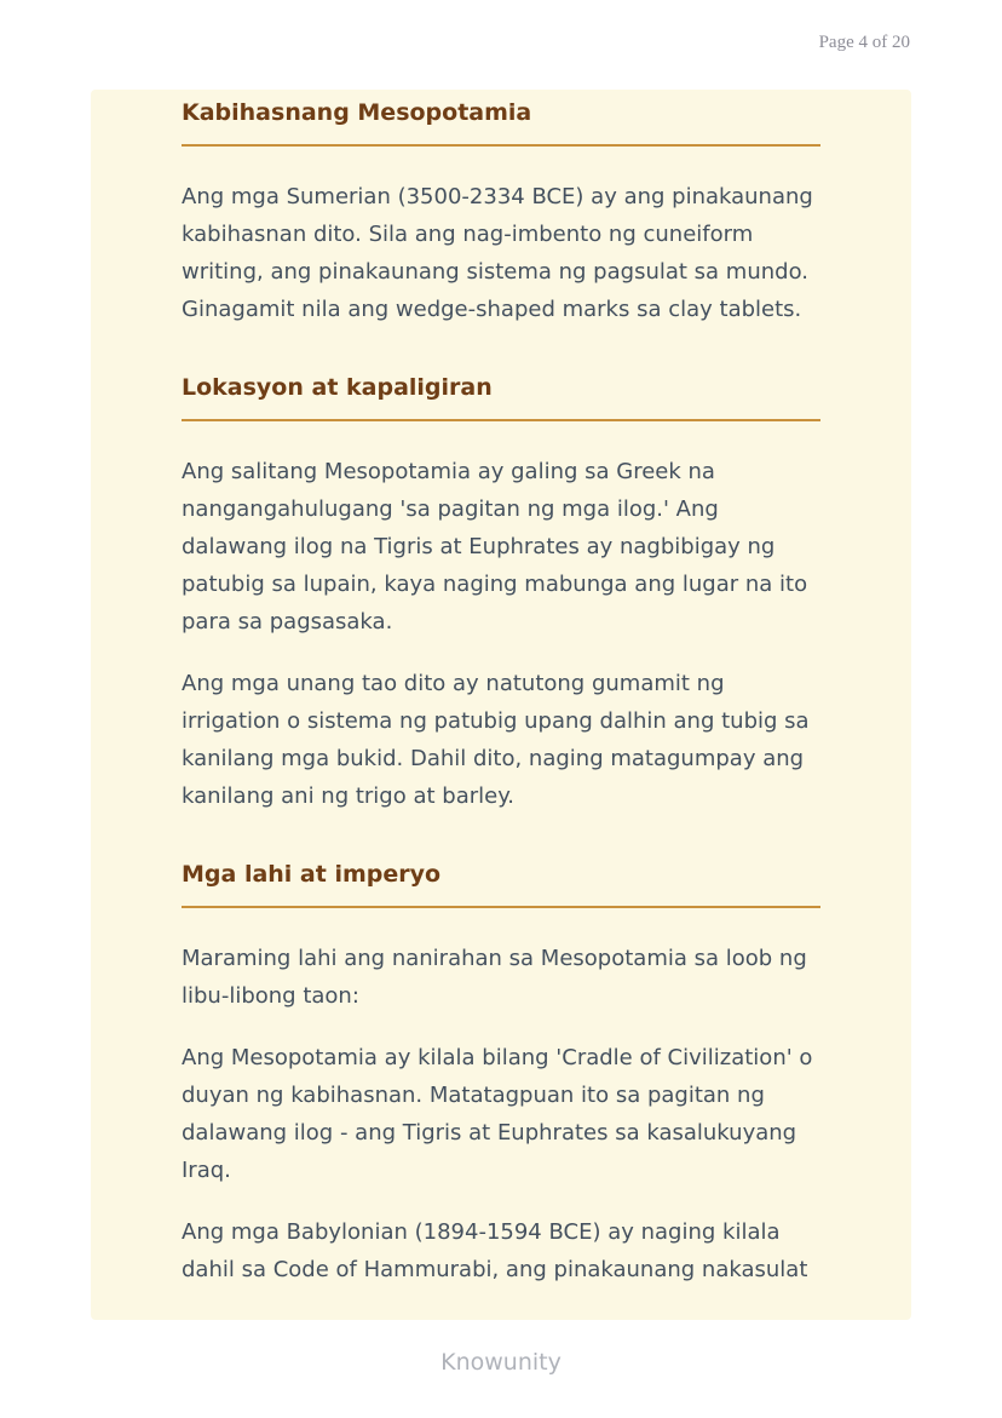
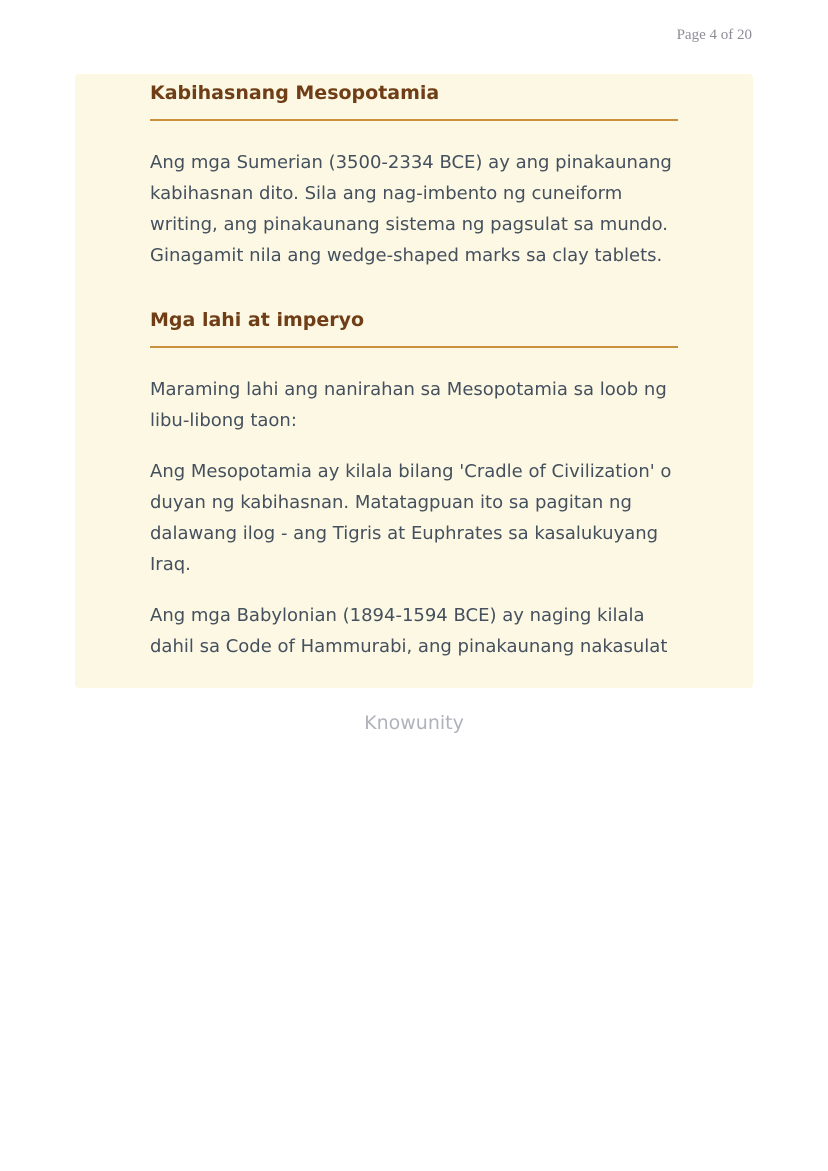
  Page 4 of 20
  Kabihasnang Mesopotamia
  Ang mga Sumerian (3500-2334 BCE) ay ang pinakaunang kabihasnan dito. Sila ang nag-imbento ng cuneiform writing, ang pinakaunang sistema ng pagsulat sa mundo. Ginagamit nila ang wedge-shaped marks sa clay tablets.
- Lokasyon at kapaligiran
- Ang salitang Mesopotamia ay galing sa Greek na nangangahulugang 'sa pagitan ng mga ilog.' Ang dalawang ilog na Tigris at Euphrates ay nagbibigay ng patubig sa lupain, kaya naging mabunga ang lugar na ito para sa pagsasaka.
- Ang mga unang tao dito ay natutong gumamit ng irrigation o sistema ng patubig upang dalhin ang tubig sa kanilang mga bukid. Dahil dito, naging matagumpay ang kanilang ani ng trigo at barley.
  Mga lahi at imperyo
  Maraming lahi ang nanirahan sa Mesopotamia sa loob ng libu-libong taon:
  Ang Mesopotamia ay kilala bilang 'Cradle of Civilization' o duyan ng kabihasnan. Matatagpuan ito sa pagitan ng dalawang ilog - ang Tigris at Euphrates sa kasalukuyang Iraq.
  Ang mga Babylonian (1894-1594 BCE) ay naging kilala dahil sa Code of Hammurabi, ang pinakaunang nakasulat
  Knowunity
